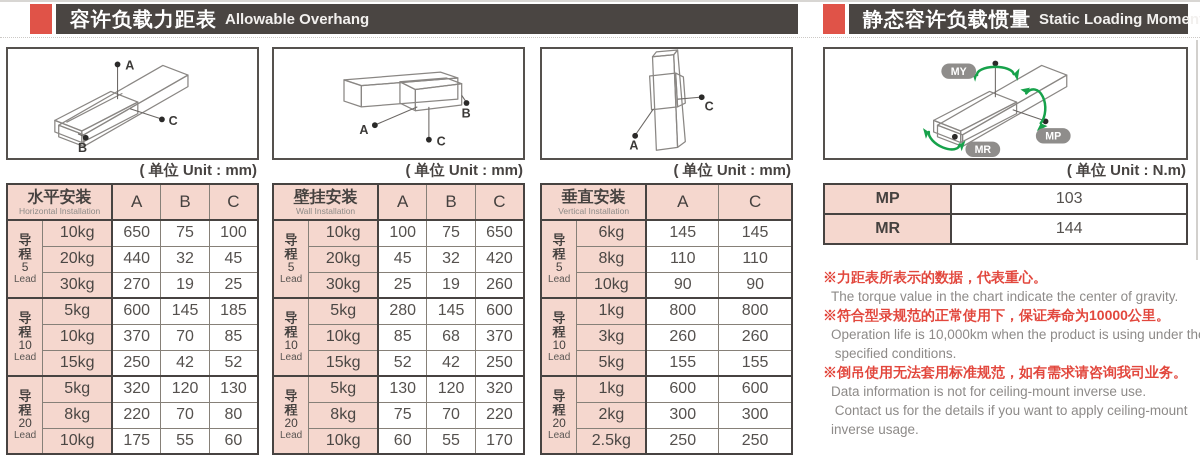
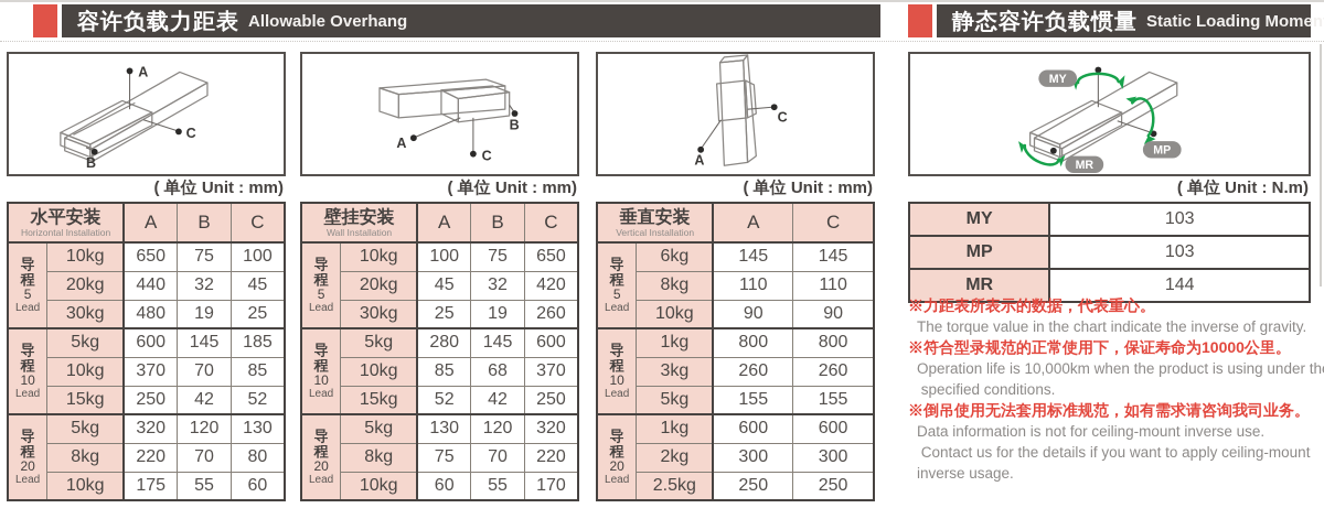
  容许负载力距表
  Allowable Overhang
  静态容许负载惯量
  Static Loading Momen
  A
  C
  B
  ( 单位 Unit : mm)
  水平安装Horizontal Installation	A	B	C
  导程5Lead	10kg	650	75	100
  20kg	440	32	45
- 30kg	270	19	25
+ 30kg	480	19	25
  导程10Lead	5kg	600	145	185
  10kg	370	70	85
  15kg	250	42	52
  导程20Lead	5kg	320	120	130
  8kg	220	70	80
  10kg	175	55	60
  A
  B
  C
  ( 单位 Unit : mm)
  壁挂安装Wall Installation	A	B	C
  导程5Lead	10kg	100	75	650
  20kg	45	32	420
  30kg	25	19	260
  导程10Lead	5kg	280	145	600
  10kg	85	68	370
  15kg	52	42	250
  导程20Lead	5kg	130	120	320
  8kg	75	70	220
  10kg	60	55	170
  A
  C
  ( 单位 Unit : mm)
  垂直安装Vertical Installation	A	C
  导程5Lead	6kg	145	145
  8kg	110	110
  10kg	90	90
  导程10Lead	1kg	800	800
  3kg	260	260
  5kg	155	155
  导程20Lead	1kg	600	600
  2kg	300	300
  2.5kg	250	250
  MY
  MP
  MR
  ( 单位 Unit : N.m)
+ MY	103
  MP	103
  MR	144
  ※力距表所表示的数据，代表重心。
- The torque value in the chart indicate the center of gravity.
+ The torque value in the chart indicate the inverse of gravity.
  ※符合型录规范的正常使用下，保证寿命为10000公里。
  Operation life is 10,000km when the product is using under th
  specified conditions.
  ※倒吊使用无法套用标准规范，如有需求请咨询我司业务。
  Data information is not for ceiling-mount inverse use.
  Contact us for the details if you want to apply ceiling-mount
  inverse usage.
